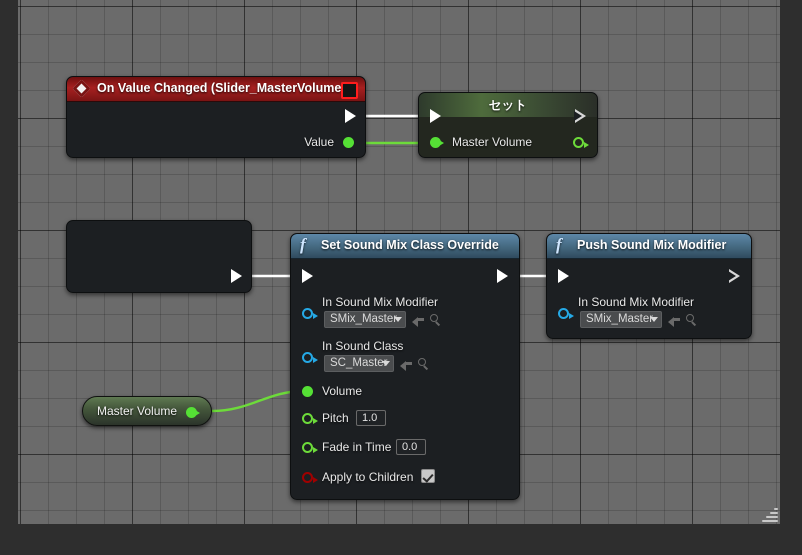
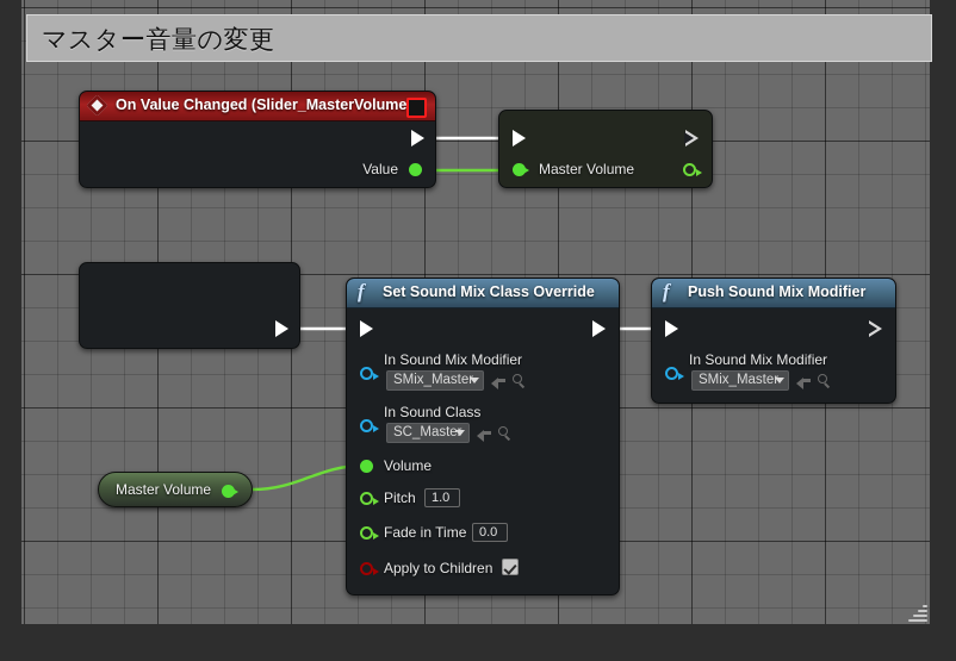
+ マスター音量の変更
  On Value Changed (Slider_MasterVolume
  Value
- セット
  Master Volume
  f
  Set Sound Mix Class Override
  In Sound Mix Modifier
  SMix_Master
  In Sound Class
  SC_Master
  Volume
  Pitch
  1.0
  Fade in Time
  0.0
  Apply to Children
  f
  Push Sound Mix Modifier
  In Sound Mix Modifier
  SMix_Master
  Master Volume
